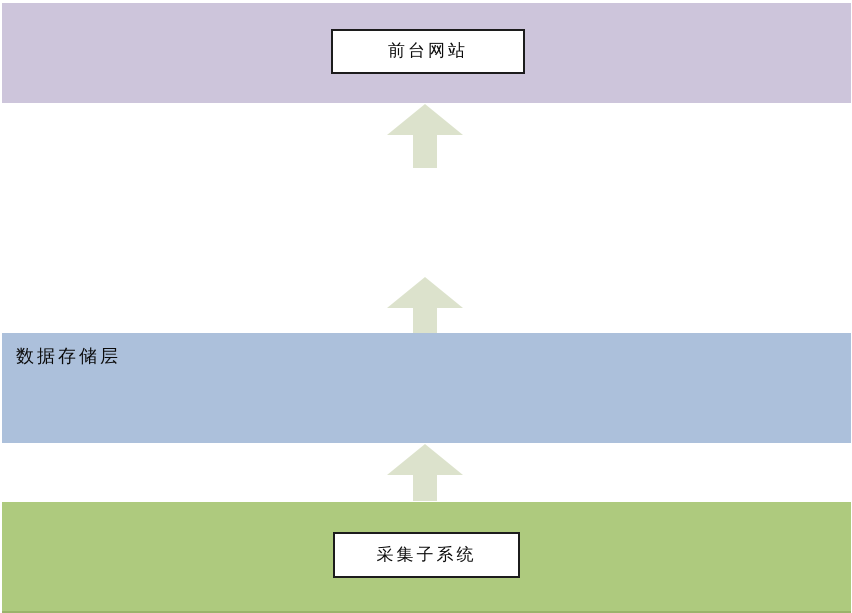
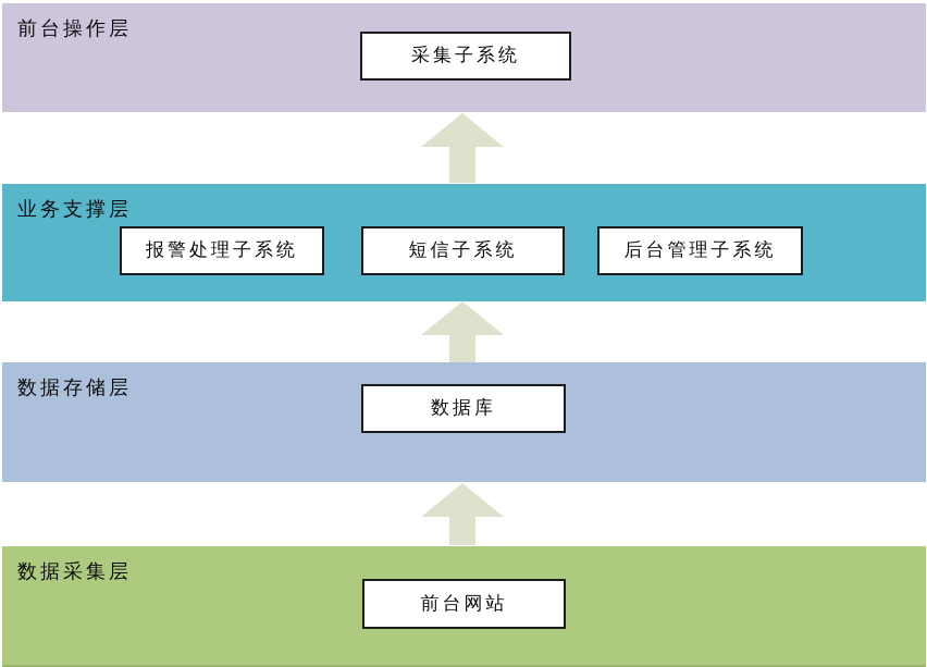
+ 前台操作层
- 前台网站
+ 采集子系统
+ 业务支撑层
+ 报警处理子系统
+ 短信子系统
+ 后台管理子系统
  数据存储层
+ 数据库
+ 数据采集层
- 采集子系统
+ 前台网站
